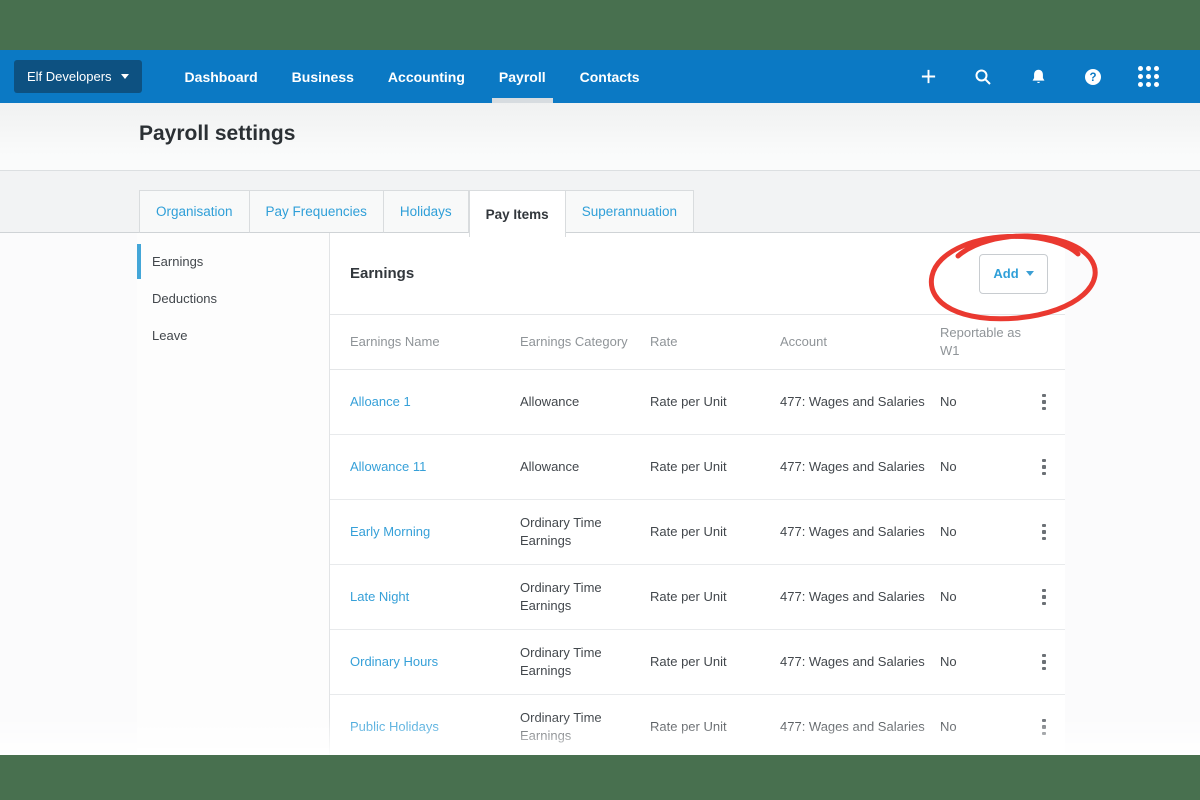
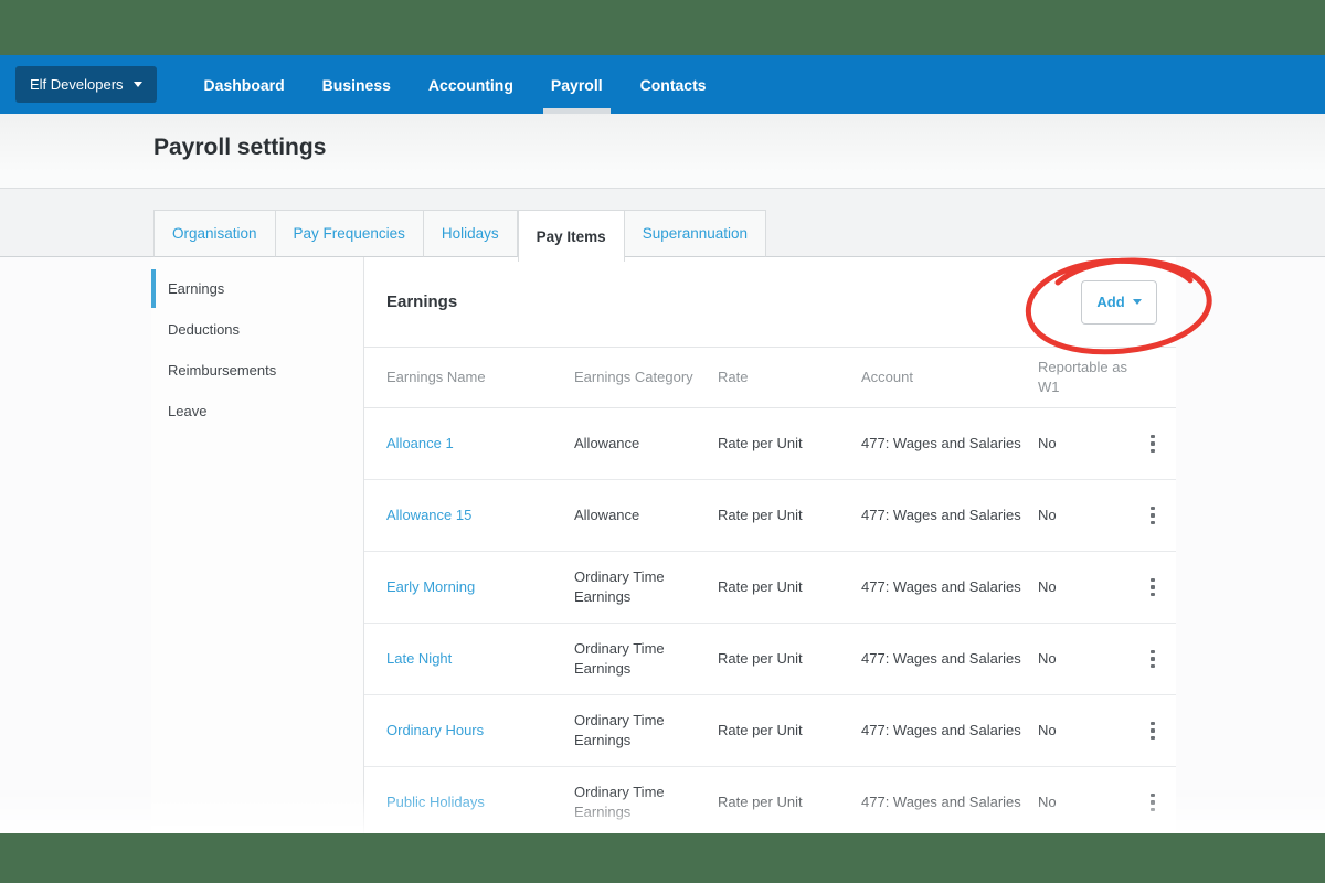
  Elf Developers
  Dashboard
  Business
  Accounting
  Payroll
  Contacts
- ?
  Payroll settings
  Organisation
  Pay Frequencies
  Holidays
  Pay Items
  Superannuation
  Earnings
  Deductions
+ Reimbursements
  Leave
  Earnings
  Add
  Earnings Name
  Earnings Category
  Rate
  Account
  Reportable as W1
  Alloance 1
  Allowance
  Rate per Unit
  477: Wages and Salaries
  No
- Allowance 11
+ Allowance 15
  Allowance
  Rate per Unit
  477: Wages and Salaries
  No
  Early Morning
  Ordinary Time Earnings
  Rate per Unit
  477: Wages and Salaries
  No
  Late Night
  Ordinary Time Earnings
  Rate per Unit
  477: Wages and Salaries
  No
  Ordinary Hours
  Ordinary Time Earnings
  Rate per Unit
  477: Wages and Salaries
  No
